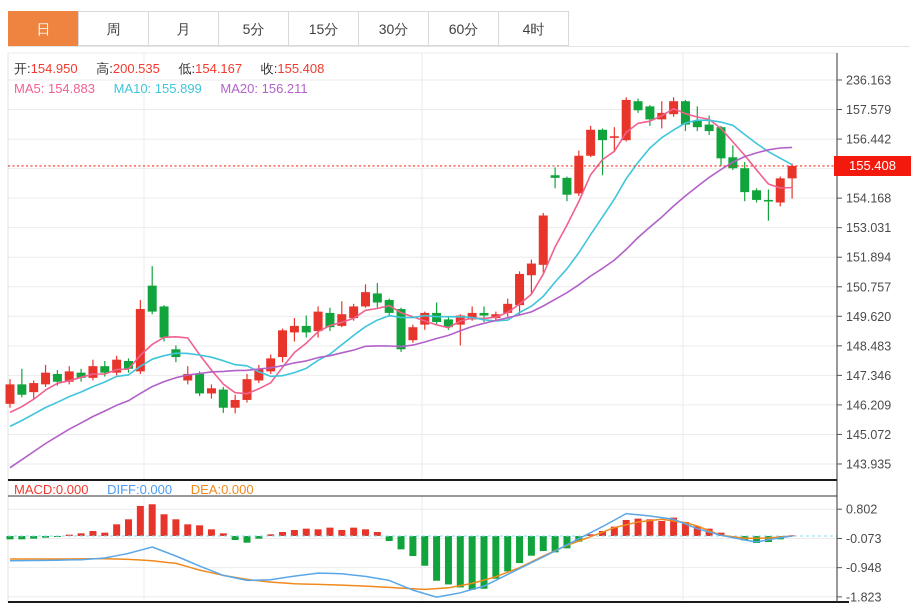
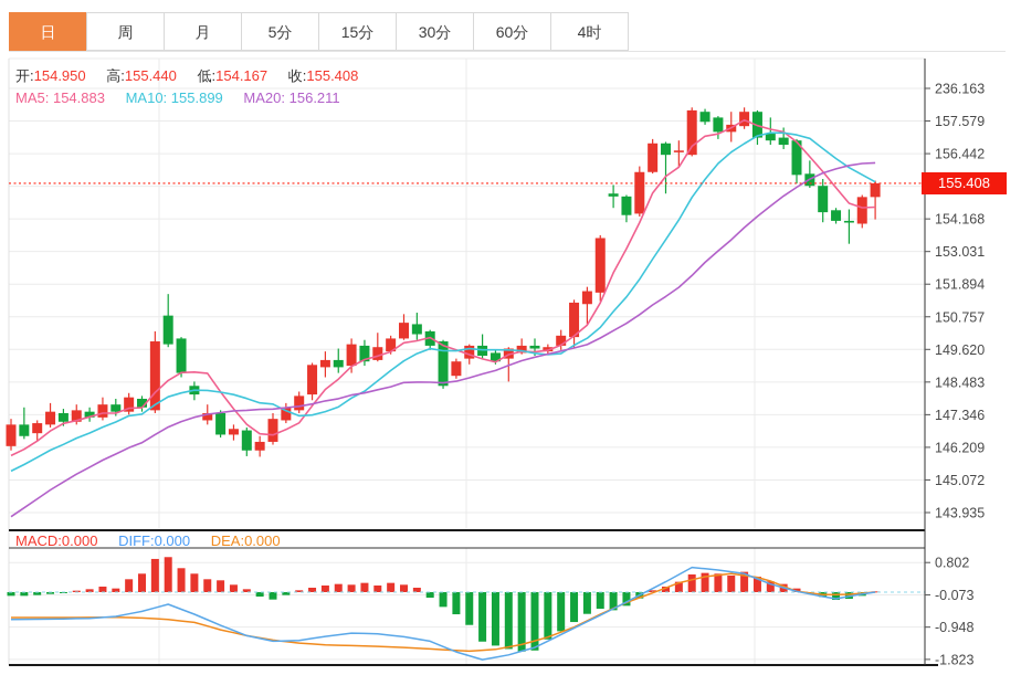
  236.163
  157.579
  156.442
  154.168
  153.031
  151.894
  150.757
  149.620
  148.483
  147.346
  146.209
  145.072
  143.935
  0.802
  -0.073
  -0.948
  -1.823
  日
  周
  月
  5分
  15分
  30分
  60分
  4时
- 开:154.950 高:200.535 低:154.167 收:155.408
+ 开:154.950 高:155.440 低:154.167 收:155.408
  MA5: 154.883 MA10: 155.899 MA20: 156.211
  MACD:0.000 DIFF:0.000 DEA:0.000
  155.408
